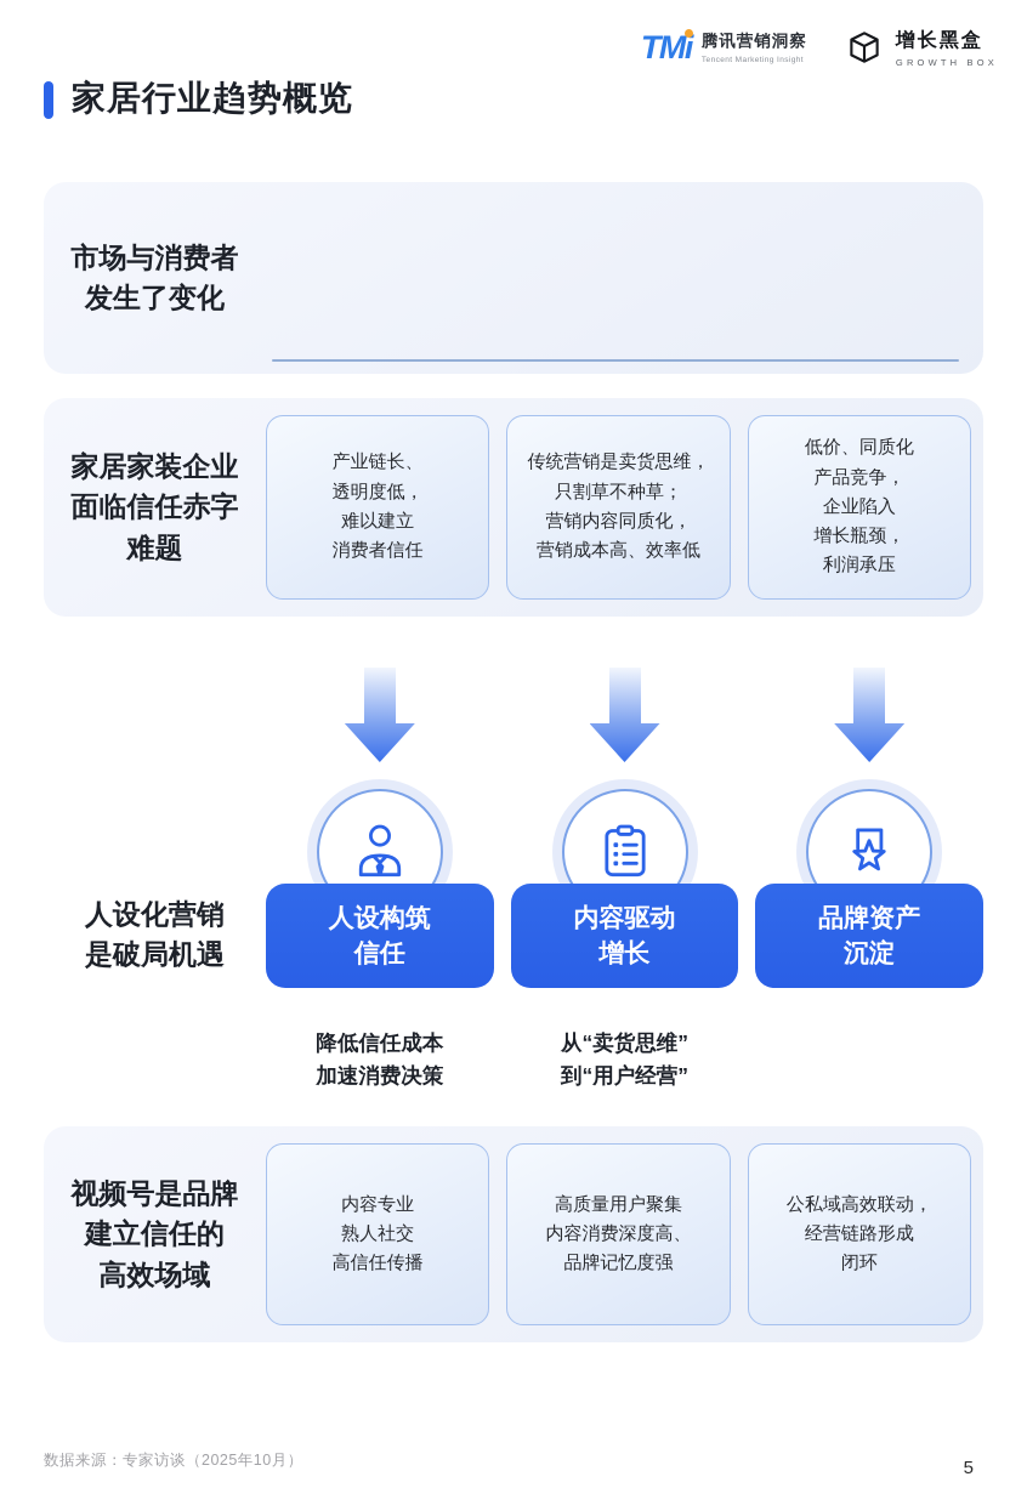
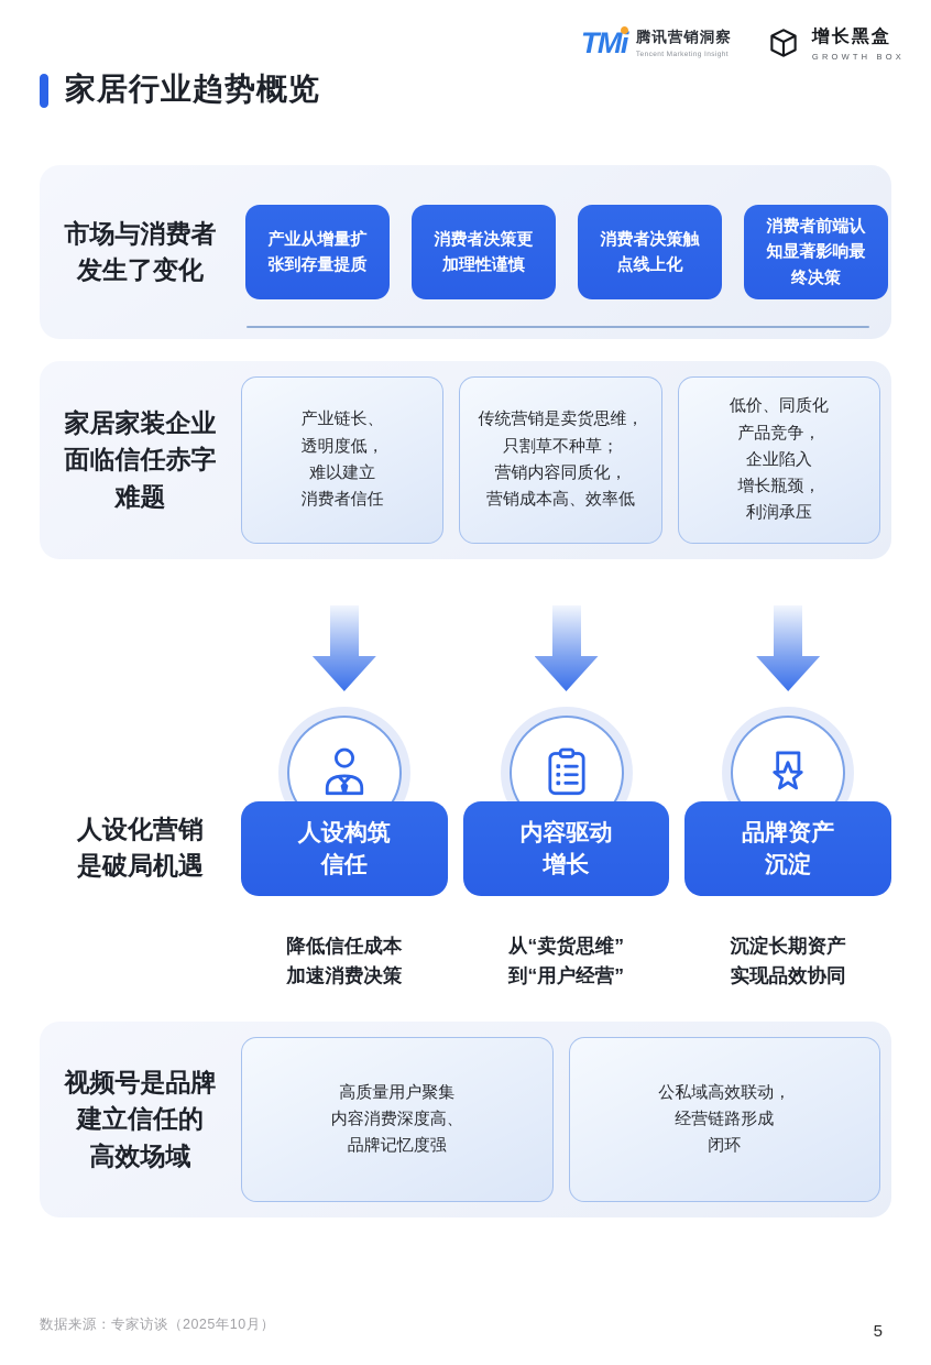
  TMi
  腾讯营销洞察
  增长黑盒
  GROWTH BOX
  家居行业趋势概览
  市场与消费者
  发生了变化
+ 产业从增量扩
+ 张到存量提质
+ 消费者决策更
+ 加理性谨慎
+ 消费者决策触
+ 点线上化
+ 消费者前端认
+ 知显著影响最
+ 终决策
  家居家装企业
  面临信任赤字
  难题
  产业链长、
  透明度低，
  难以建立
  消费者信任
  传统营销是卖货思维，
  只割草不种草；
  营销内容同质化，
  营销成本高、效率低
  低价、同质化
  产品竞争，
  企业陷入
  增长瓶颈，
  利润承压
  人设化营销
  是破局机遇
  人设构筑
  信任
  降低信任成本
  加速消费决策
  内容驱动
  增长
  从“卖货思维”
  到“用户经营”
  品牌资产
  沉淀
+ 沉淀长期资产
+ 实现品效协同
  视频号是品牌
  建立信任的
  高效场域
- 内容专业
- 熟人社交
- 高信任传播
  高质量用户聚集
  内容消费深度高、
  品牌记忆度强
  公私域高效联动，
  经营链路形成
  闭环
  数据来源：专家访谈（2025年10月）
  5
